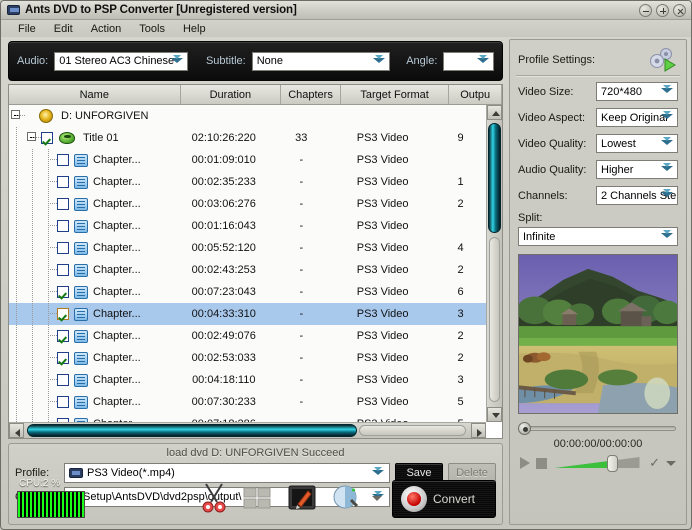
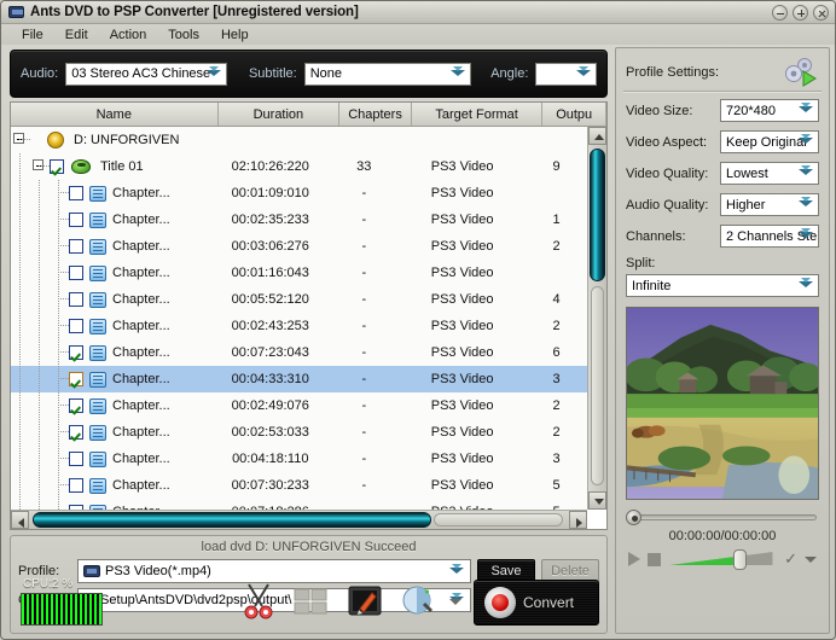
  Ants DVD to PSP Converter [Unregistered version]
  File
  Edit
  Action
  Tools
  Help
  Audio:
- 01 Stereo AC3 Chinese
+ 03 Stereo AC3 Chinese
  Subtitle:
  None
  Angle:
  Name
  Duration
  Chapters
  Target Format
  Outpu
  D: UNFORGIVEN
  Title 01
  02:10:26:220
  33
  PS3 Video
  9
  Chapter...
  00:01:09:010
  -
  PS3 Video
  Chapter...
  00:02:35:233
  -
  PS3 Video
  1
  Chapter...
  00:03:06:276
  -
  PS3 Video
  2
  Chapter...
  00:01:16:043
  -
  PS3 Video
  Chapter...
  00:05:52:120
  -
  PS3 Video
  4
  Chapter...
  00:02:43:253
  -
  PS3 Video
  2
  Chapter...
  00:07:23:043
  -
  PS3 Video
  6
  Chapter...
  00:04:33:310
  -
  PS3 Video
  3
  Chapter...
  00:02:49:076
  -
  PS3 Video
  2
  Chapter...
  00:02:53:033
  -
  PS3 Video
  2
  Chapter...
  00:04:18:110
  -
  PS3 Video
  3
  Chapter...
  00:07:30:233
  -
  PS3 Video
  5
  load dvd D: UNFORGIVEN Succeed
  Profile:
  PS3 Video(*.mp4)
  Save
  Delete
  Setup\AntsDVD\dvd2psp\output\
  CPU:2 %
  Convert
  Profile Settings:
  Video Size:
  720*480
  Video Aspect:
  Keep Original
  Video Quality:
  Lowest
  Audio Quality:
  Higher
  Channels:
  2 Channels Ste
  Split:
  Infinite
  00:00:00/00:00:00
  ✓
